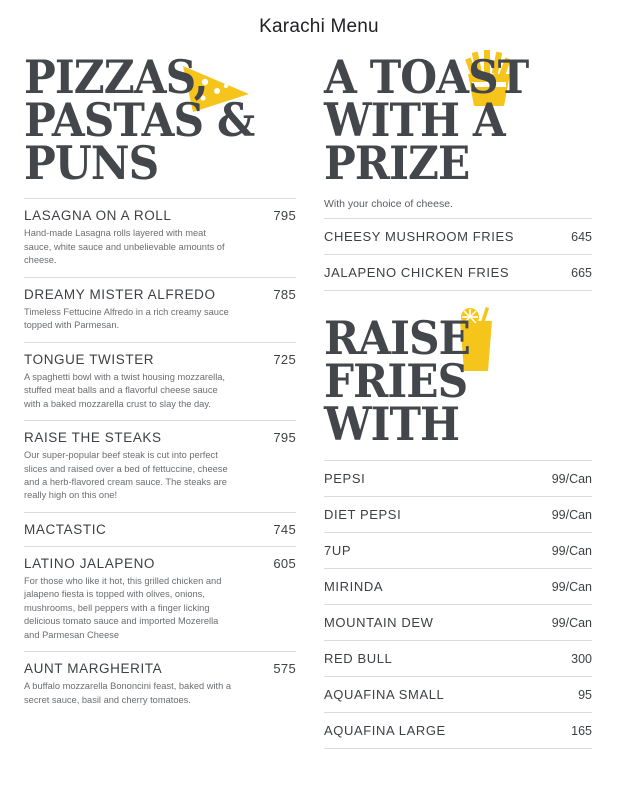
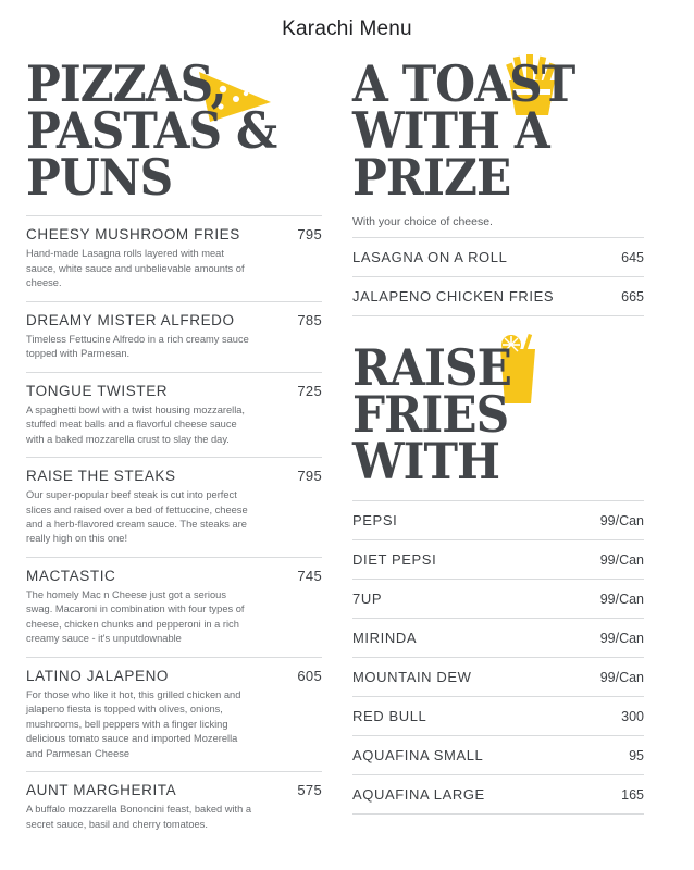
  Karachi Menu
  PIZZAS,
  PASTAS &
  PUNS
- LASAGNA ON A ROLL
+ CHEESY MUSHROOM FRIES
  795
  Hand-made Lasagna rolls layered with meat sauce, white sauce and unbelievable amounts of cheese.
  DREAMY MISTER ALFREDO
  785
  Timeless Fettucine Alfredo in a rich creamy sauce topped with Parmesan.
  TONGUE TWISTER
  725
  A spaghetti bowl with a twist housing mozzarella, stuffed meat balls and a flavorful cheese sauce with a baked mozzarella crust to slay the day.
  RAISE THE STEAKS
  795
  Our super-popular beef steak is cut into perfect slices and raised over a bed of fettuccine, cheese and a herb-flavored cream sauce. The steaks are really high on this one!
  MACTASTIC
  745
+ The homely Mac n Cheese just got a serious swag. Macaroni in combination with four types of cheese, chicken chunks and pepperoni in a rich creamy sauce - it's unputdownable
  LATINO JALAPENO
  605
  For those who like it hot, this grilled chicken and jalapeno fiesta is topped with olives, onions, mushrooms, bell peppers with a finger licking delicious tomato sauce and imported Mozerella and Parmesan Cheese
  AUNT MARGHERITA
  575
  A buffalo mozzarella Bononcini feast, baked with a secret sauce, basil and cherry tomatoes.
  A TOAST
  WITH A
  PRIZE
  With your choice of cheese.
- CHEESY MUSHROOM FRIES
+ LASAGNA ON A ROLL
  645
  JALAPENO CHICKEN FRIES
  665
  RAISE
  FRIES
  WITH
  PEPSI
  99/Can
  DIET PEPSI
  99/Can
  7UP
  99/Can
  MIRINDA
  99/Can
  MOUNTAIN DEW
  99/Can
  RED BULL
  300
  AQUAFINA SMALL
  95
  AQUAFINA LARGE
  165
